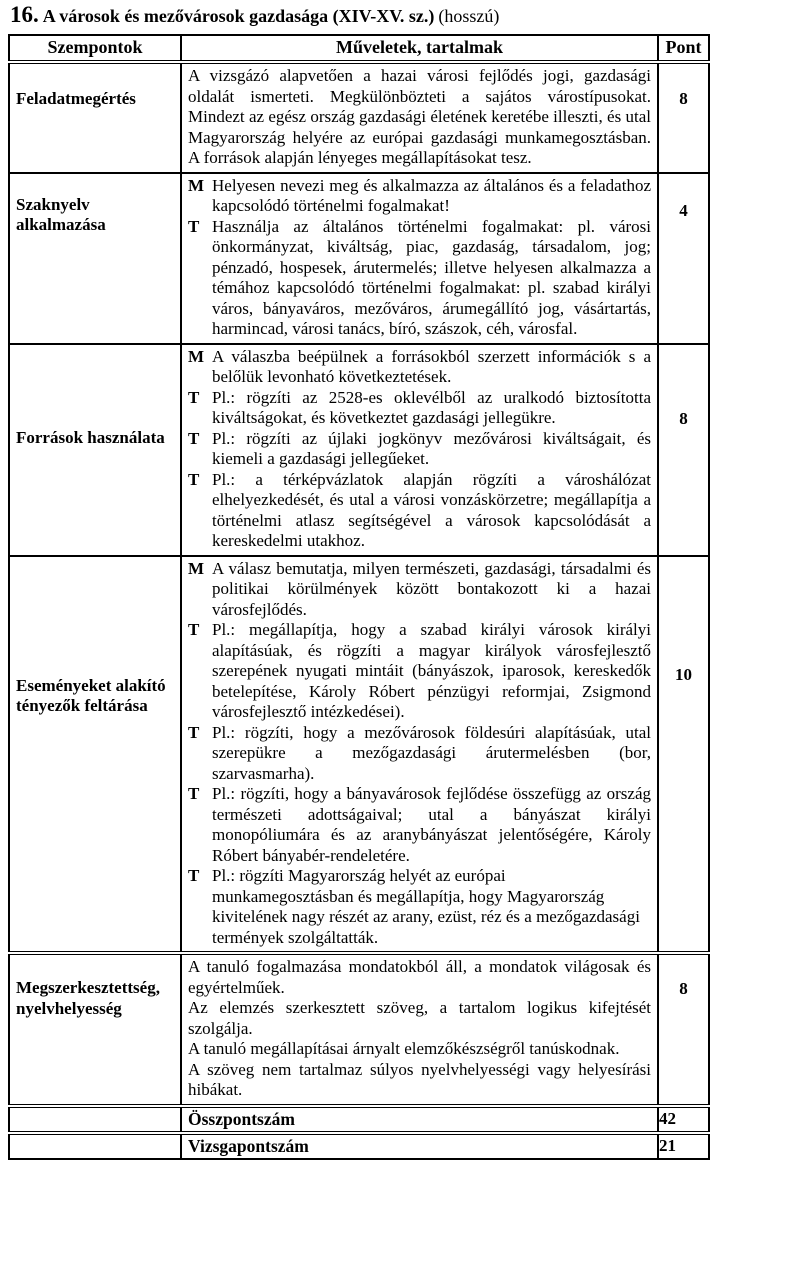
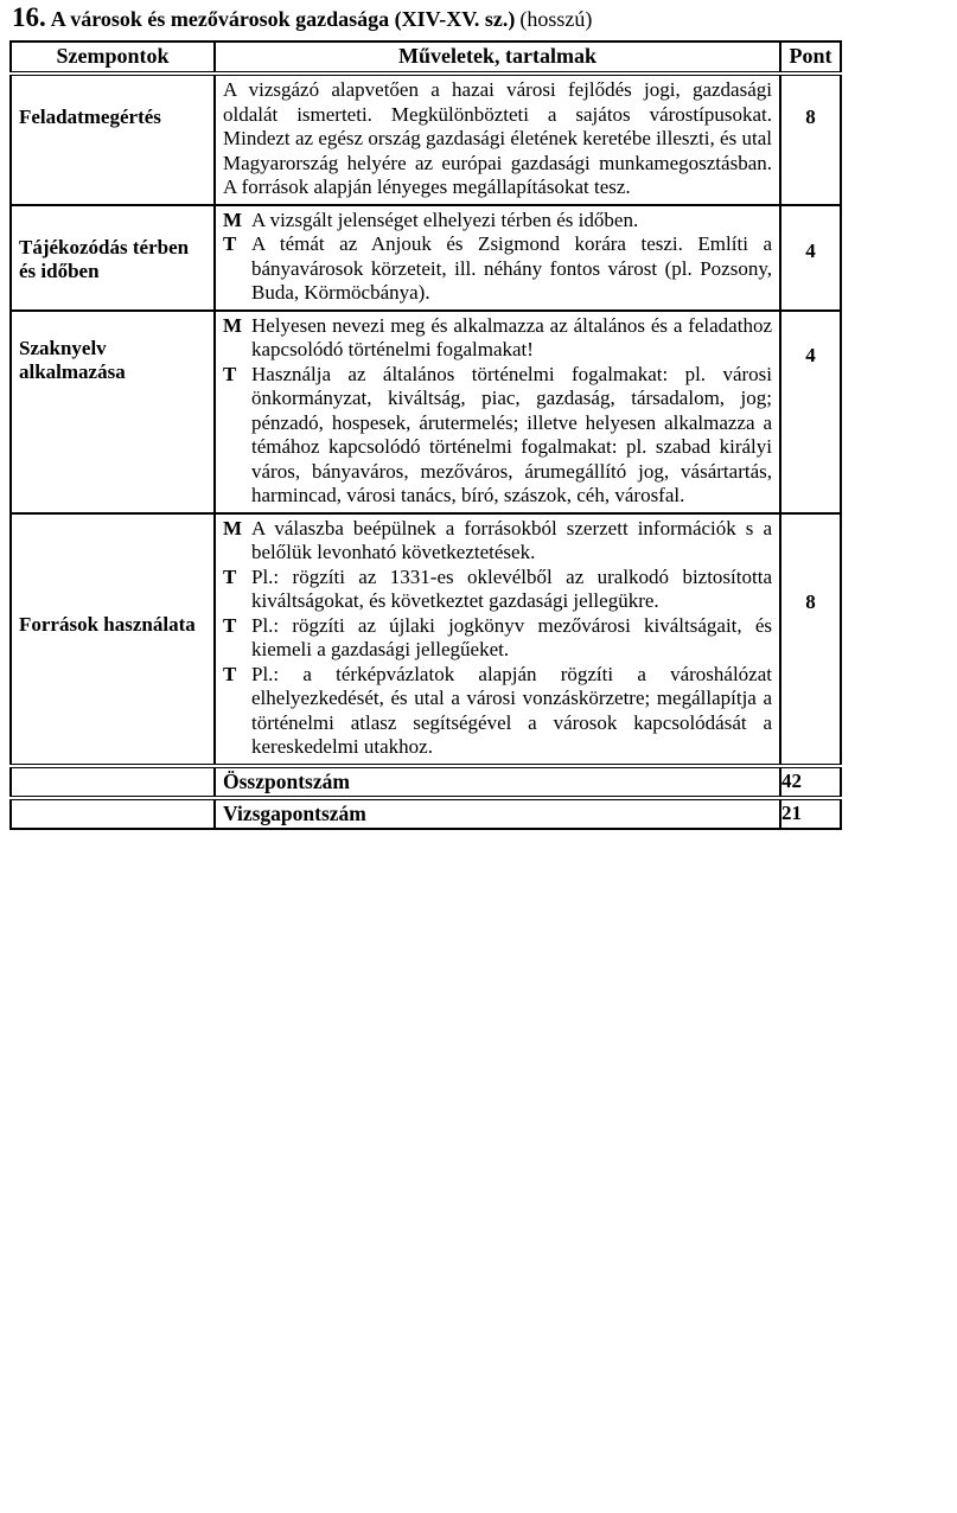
  16. A városok és mezővárosok gazdasága (XIV-XV. sz.) (hosszú)
  Szempontok	Műveletek, tartalmak	Pont
  Feladatmegértés	A vizsgázó alapvetően a hazai városi fejlődés jogi, gazdasági oldalát ismerteti. Megkülönbözteti a sajátos várostípusokat. Mindezt az egész ország gazdasági életének keretébe illeszti, és utal Magyarország helyére az európai gazdasági munkamegosztásban. A források alapján lényeges megállapításokat tesz.	8
+ Tájékozódás térben és időben	M A vizsgált jelenséget elhelyezi térben és időben. T A témát az Anjouk és Zsigmond korára teszi. Említi a bányavárosok körzeteit, ill. néhány fontos várost (pl. Pozsony, Buda, Körmöcbánya).	4
  Szaknyelv alkalmazása	M Helyesen nevezi meg és alkalmazza az általános és a feladathoz kapcsolódó történelmi fogalmakat! T Használja az általános történelmi fogalmakat: pl. városi önkormányzat, kiváltság, piac, gazdaság, társadalom, jog; pénzadó, hospesek, árutermelés; illetve helyesen alkalmazza a témához kapcsolódó történelmi fogalmakat: pl. szabad királyi város, bányaváros, mezőváros, árumegállító jog, vásártartás, harmincad, városi tanács, bíró, szászok, céh, városfal.	4
- Források használata	M A válaszba beépülnek a forrásokból szerzett információk s a belőlük levonható következtetések. T Pl.: rögzíti az 2528-es oklevélből az uralkodó biztosította kiváltságokat, és következtet gazdasági jellegükre. T Pl.: rögzíti az újlaki jogkönyv mezővárosi kiváltságait, és kiemeli a gazdasági jellegűeket. T Pl.: a térképvázlatok alapján rögzíti a városhálózat elhelyezkedését, és utal a városi vonzáskörzetre; megállapítja a történelmi atlasz segítségével a városok kapcsolódását a kereskedelmi utakhoz.	8
+ Források használata	M A válaszba beépülnek a forrásokból szerzett információk s a belőlük levonható következtetések. T Pl.: rögzíti az 1331-es oklevélből az uralkodó biztosította kiváltságokat, és következtet gazdasági jellegükre. T Pl.: rögzíti az újlaki jogkönyv mezővárosi kiváltságait, és kiemeli a gazdasági jellegűeket. T Pl.: a térképvázlatok alapján rögzíti a városhálózat elhelyezkedését, és utal a városi vonzáskörzetre; megállapítja a történelmi atlasz segítségével a városok kapcsolódását a kereskedelmi utakhoz.	8
- Eseményeket alakító tényezők feltárása	M A válasz bemutatja, milyen természeti, gazdasági, társadalmi és politikai körülmények között bontakozott ki a hazai városfejlődés. T Pl.: megállapítja, hogy a szabad királyi városok királyi alapításúak, és rögzíti a magyar királyok városfejlesztő szerepének nyugati mintáit (bányászok, iparosok, kereskedők betelepítése, Károly Róbert pénzügyi reformjai, Zsigmond városfejlesztő intézkedései). T Pl.: rögzíti, hogy a mezővárosok földesúri alapításúak, utal szerepükre a mezőgazdasági árutermelésben (bor, szarvasmarha). T Pl.: rögzíti, hogy a bányavárosok fejlődése összefügg az ország természeti adottságaival; utal a bányászat királyi monopóliumára és az aranybányászat jelentőségére, Károly Róbert bányabér-rendeletére. T Pl.: rögzíti Magyarország helyét az európai munkamegosztásban és megállapítja, hogy Magyarország kivitelének nagy részét az arany, ezüst, réz és a mezőgazdasági termények szolgáltatták.	10
- Megszerkesztettség, nyelvhelyesség	A tanuló fogalmazása mondatokból áll, a mondatok világosak és egyértelműek. Az elemzés szerkesztett szöveg, a tartalom logikus kifejtését szolgálja. A tanuló megállapításai árnyalt elemzőkészségről tanúskodnak. A szöveg nem tartalmaz súlyos nyelvhelyességi vagy helyesírási hibákat.	8
  	Összpontszám	42
  	Vizsgapontszám	21
